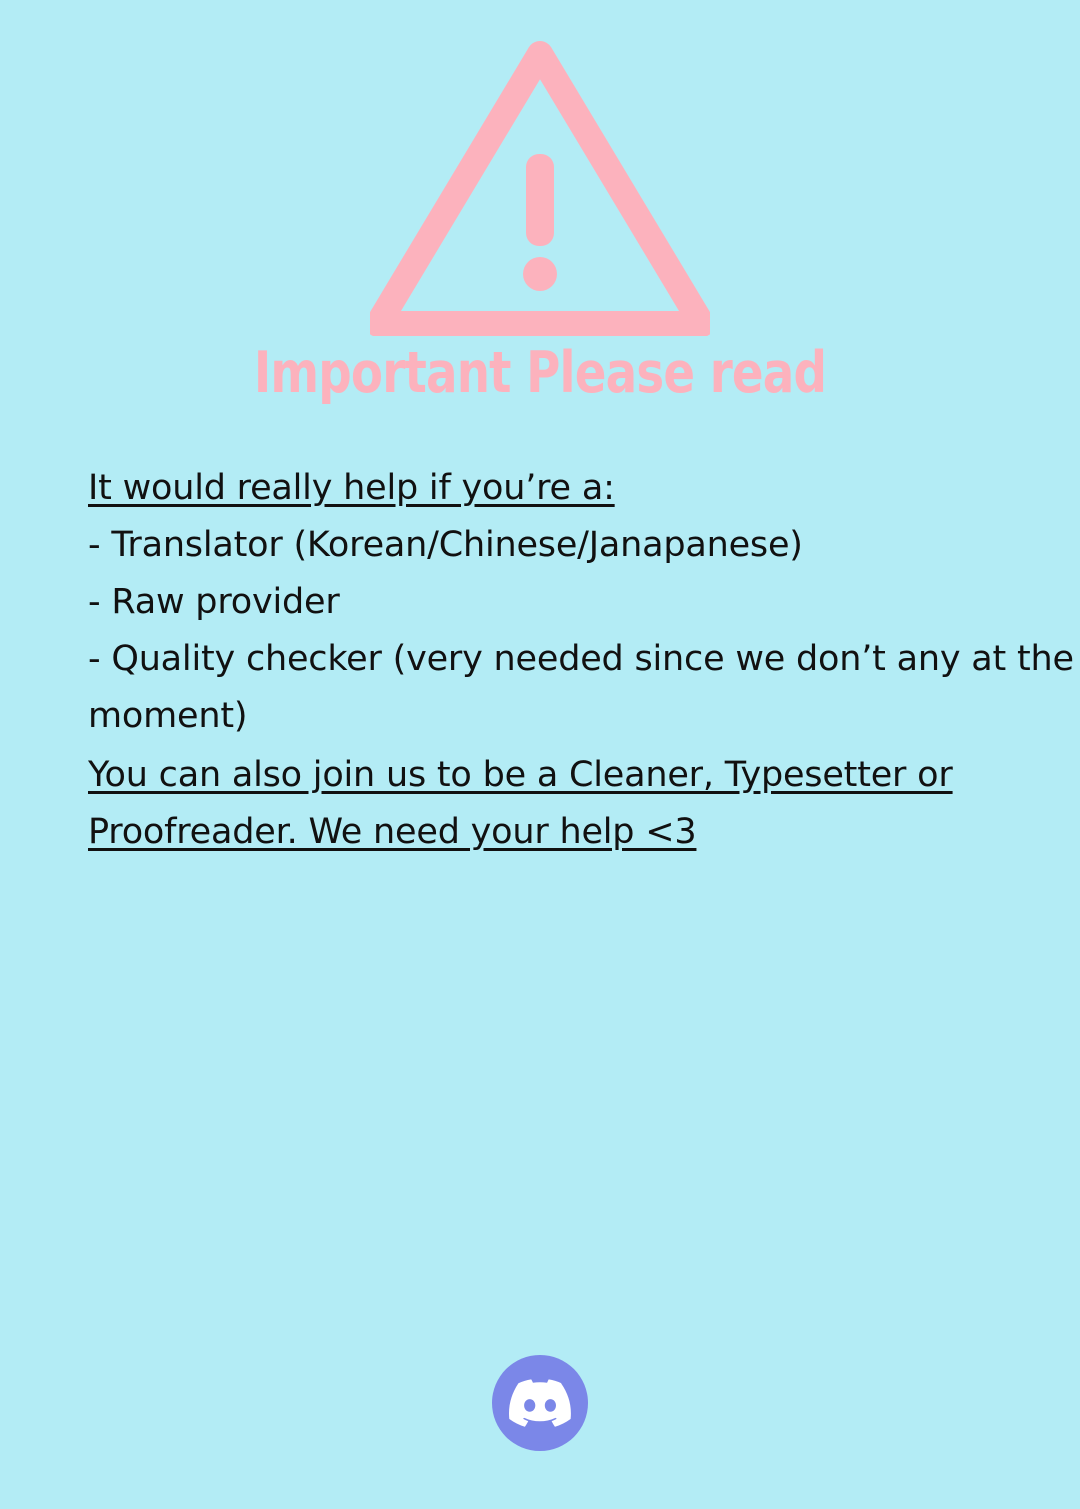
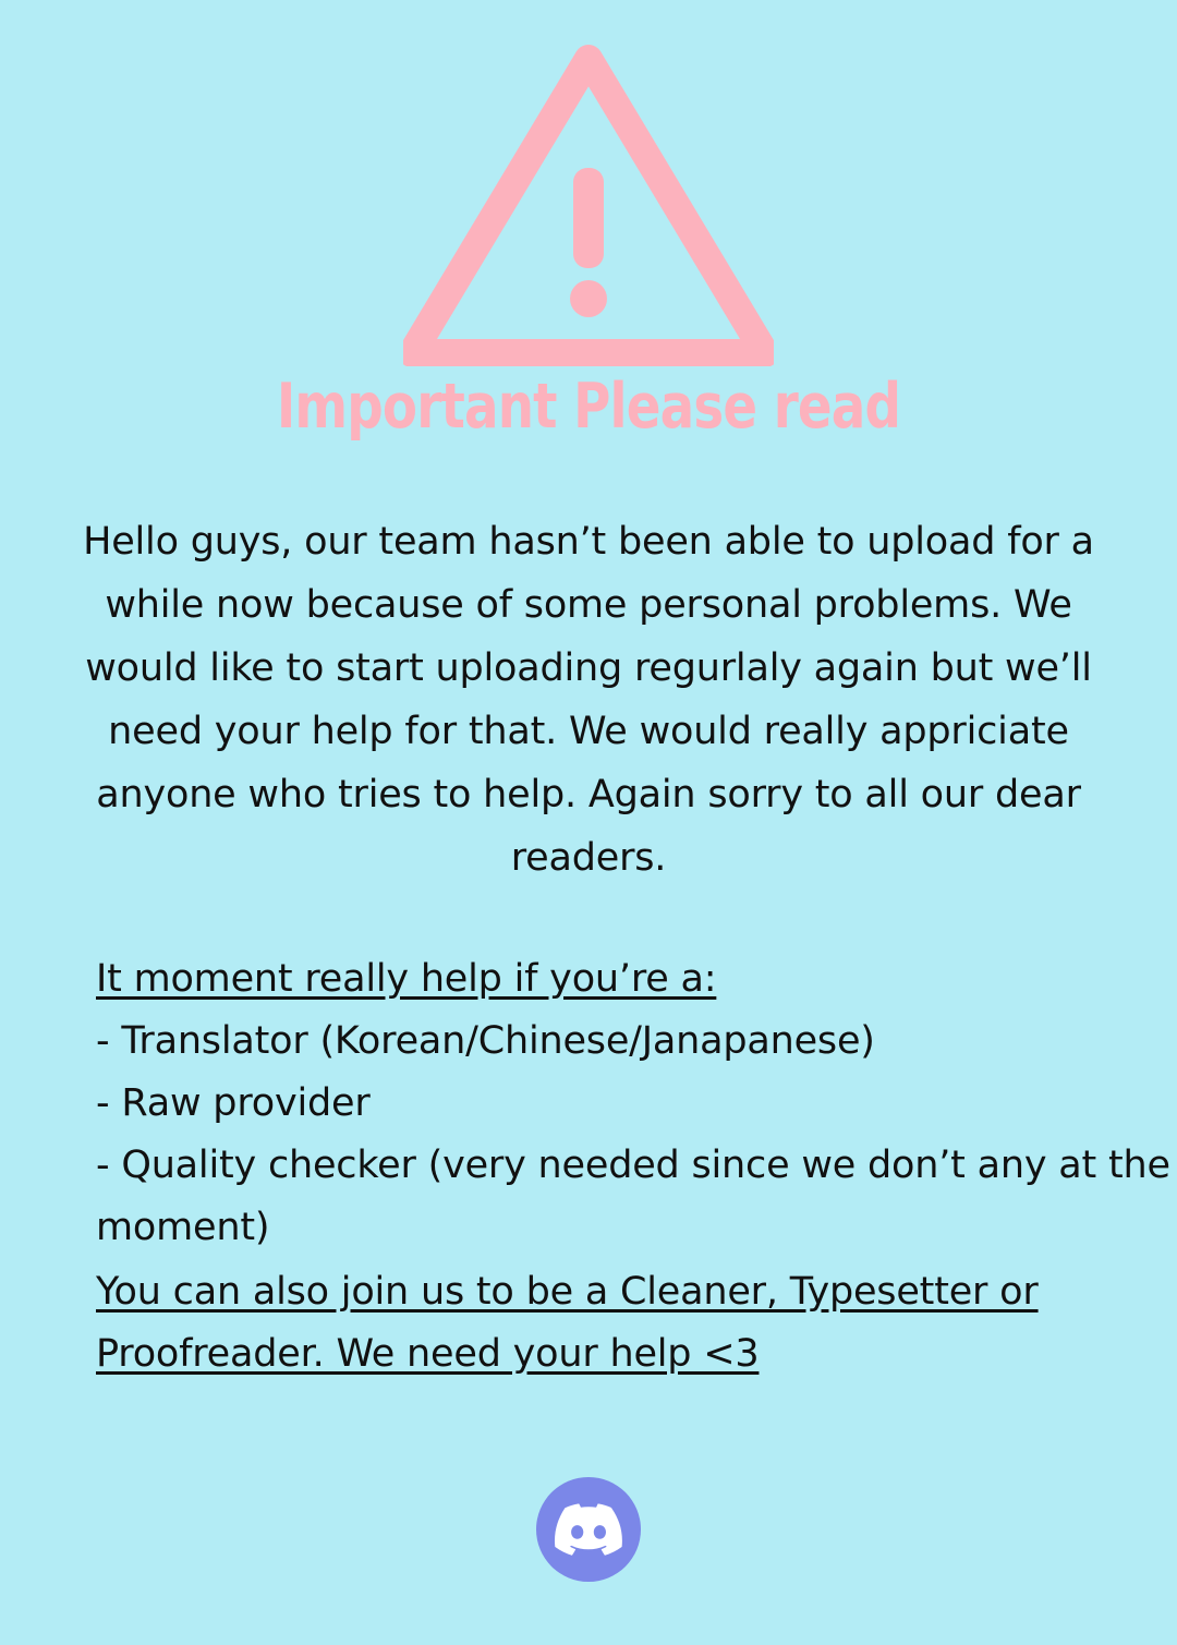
  Important Please read
+ Hello guys, our team hasn’t been able to upload for a while now because of some personal problems. We would like to start uploading regurlaly again but we’ll need your help for that. We would really appriciate anyone who tries to help. Again sorry to all our dear readers.
- It would really help if you’re a:
+ It moment really help if you’re a:
  - Translator (Korean/Chinese/Janapanese)
  - Raw provider
  - Quality checker (very needed since we don’t any at the moment)
  You can also join us to be a Cleaner, Typesetter or Proofreader. We need your help <3
